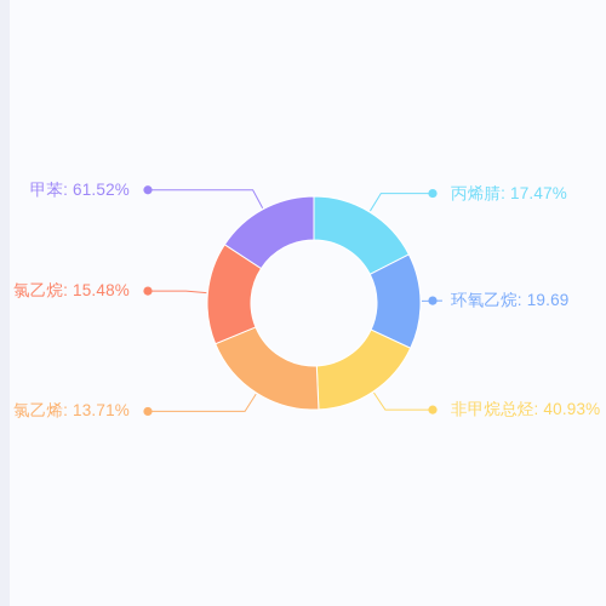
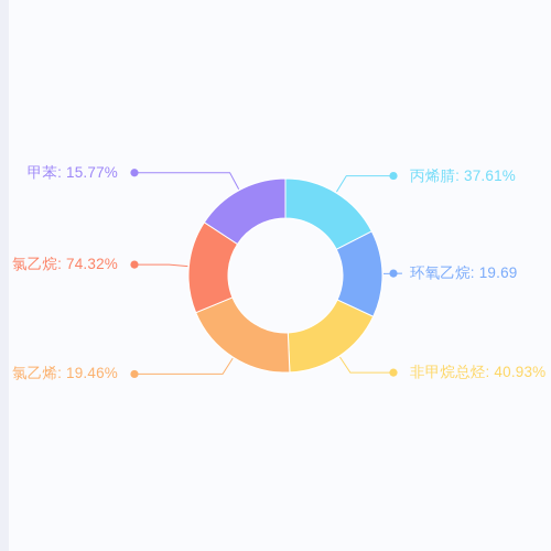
- 丙烯腈: 17.47%
+ 丙烯腈: 37.61%
  环氧乙烷: 19.69
  非甲烷总烃: 40.93%
- 氯乙烯: 13.71%
+ 氯乙烯: 19.46%
- 氯乙烷: 15.48%
+ 氯乙烷: 74.32%
- 甲苯: 61.52%
+ 甲苯: 15.77%
